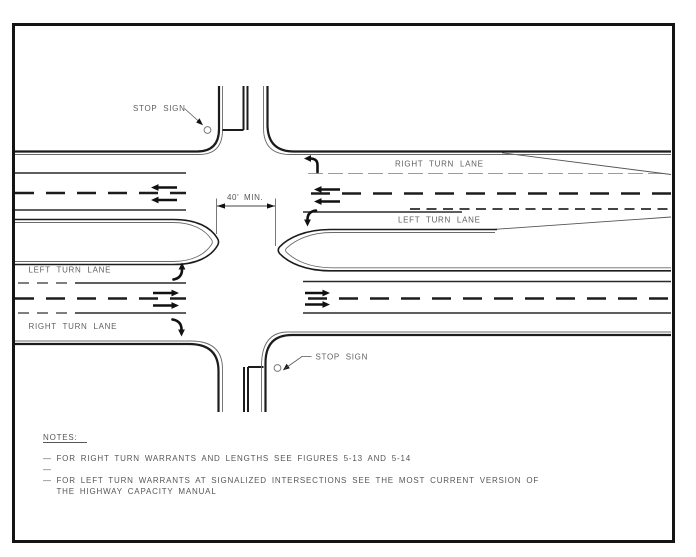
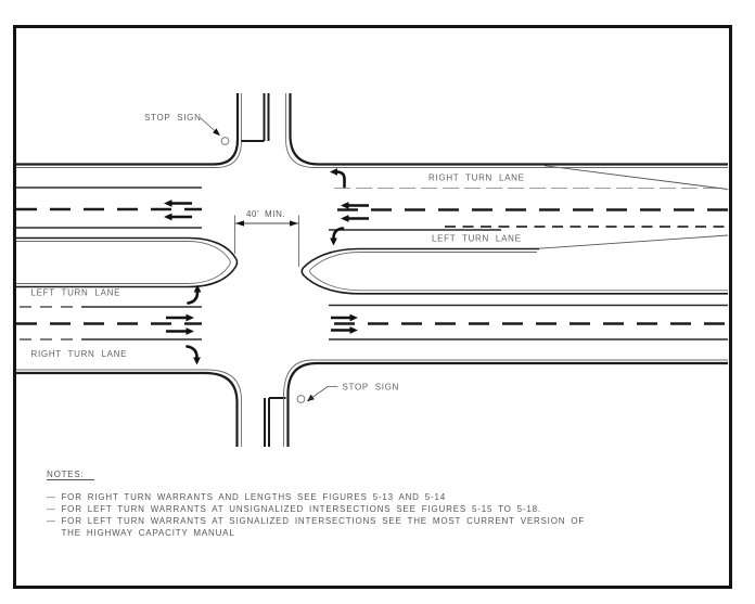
  40' MIN.
  STOP SIGN
  STOP SIGN
  LEFT TURN LANE
  RIGHT TURN LANE
  RIGHT TURN LANE
  LEFT TURN LANE
  NOTES:
  —
  FOR RIGHT TURN WARRANTS AND LENGTHS SEE FIGURES 5-13 AND 5-14
  —
+ FOR LEFT TURN WARRANTS AT UNSIGNALIZED INTERSECTIONS SEE FIGURES 5-15 TO 5-18.
  —
  FOR LEFT TURN WARRANTS AT SIGNALIZED INTERSECTIONS SEE THE MOST CURRENT VERSION OF
  THE HIGHWAY CAPACITY MANUAL
